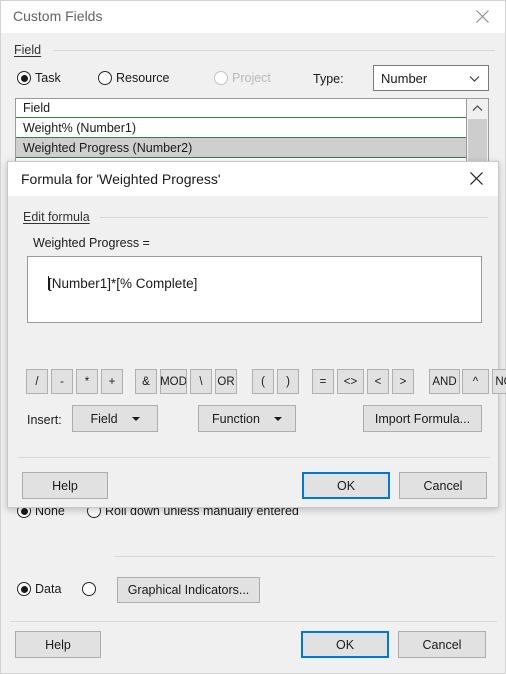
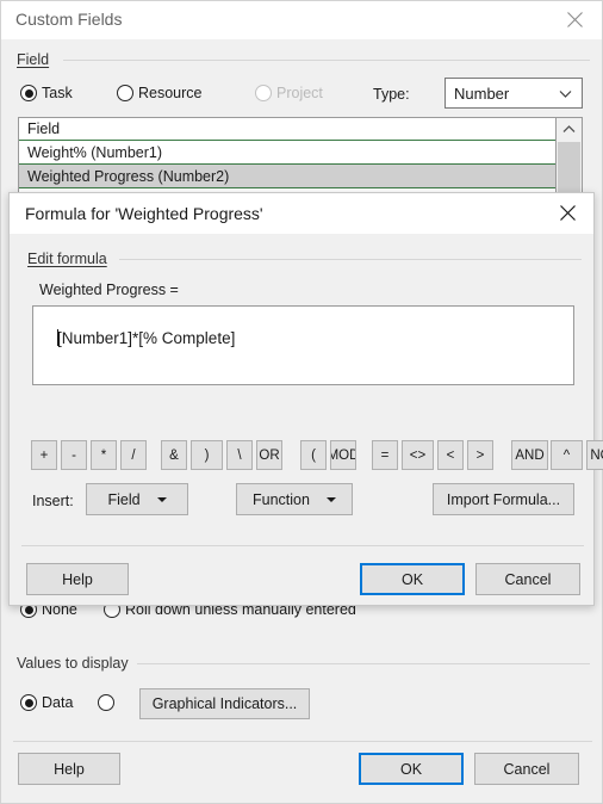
  Custom Fields
  Field
  Task
  Resource
  Project
  Type:
  Number
  Field
  Weight% (Number1)
  Weighted Progress (Number2)
  None
  Roll down unless manually entered
+ Values to display
  Data
  Graphical Indicators...
  Help
  OK
  Cancel
  Formula for 'Weighted Progress'
  Edit formula
  Weighted Progress =
  [Number1]*[% Complete]
- /
+ +
  -
  *
- +
+ /
  &
- MOD
+ )
  \
  OR
  (
- )
+ MOD
  =
  <>
  <
  >
  AND
  ^
  Insert:
  Field
  Function
  Import Formula...
  Help
  OK
  Cancel
